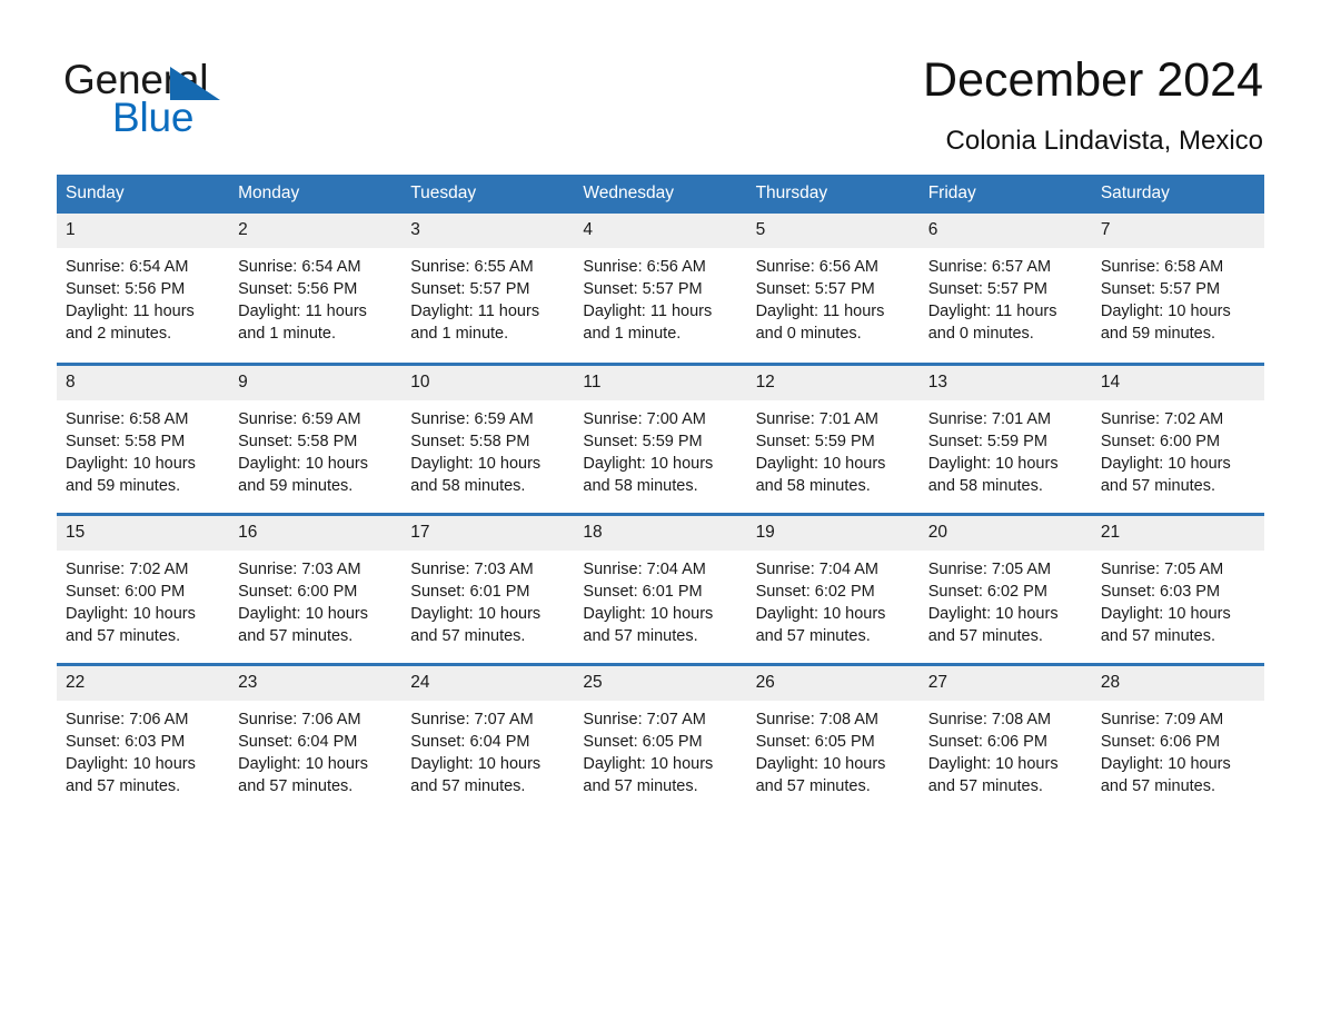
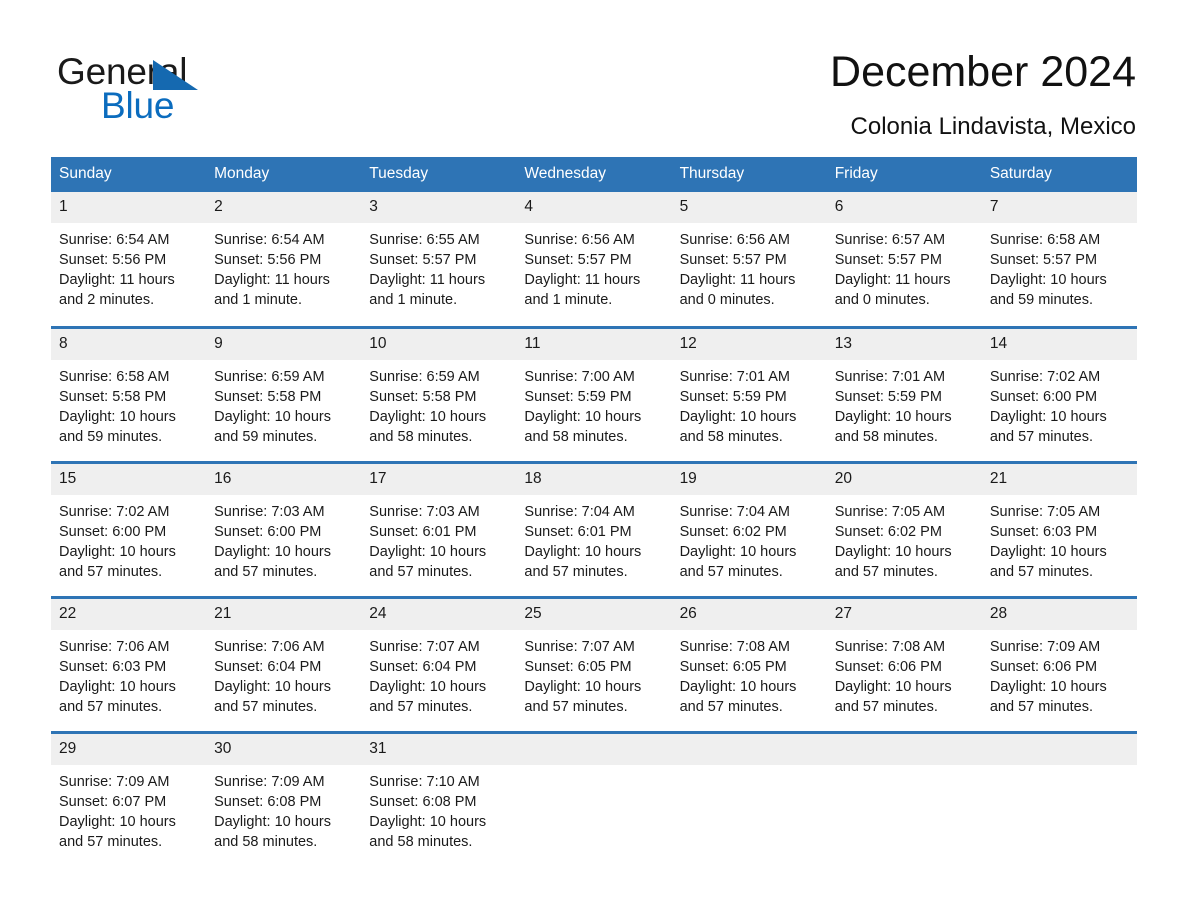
  General
  Blue
  December 2024
  Colonia Lindavista, Mexico
  Sunday	Monday	Tuesday	Wednesday	Thursday	Friday	Saturday
  1Sunrise: 6:54 AMSunset: 5:56 PMDaylight: 11 hoursand 2 minutes.	2Sunrise: 6:54 AMSunset: 5:56 PMDaylight: 11 hoursand 1 minute.	3Sunrise: 6:55 AMSunset: 5:57 PMDaylight: 11 hoursand 1 minute.	4Sunrise: 6:56 AMSunset: 5:57 PMDaylight: 11 hoursand 1 minute.	5Sunrise: 6:56 AMSunset: 5:57 PMDaylight: 11 hoursand 0 minutes.	6Sunrise: 6:57 AMSunset: 5:57 PMDaylight: 11 hoursand 0 minutes.	7Sunrise: 6:58 AMSunset: 5:57 PMDaylight: 10 hoursand 59 minutes.
  8Sunrise: 6:58 AMSunset: 5:58 PMDaylight: 10 hoursand 59 minutes.	9Sunrise: 6:59 AMSunset: 5:58 PMDaylight: 10 hoursand 59 minutes.	10Sunrise: 6:59 AMSunset: 5:58 PMDaylight: 10 hoursand 58 minutes.	11Sunrise: 7:00 AMSunset: 5:59 PMDaylight: 10 hoursand 58 minutes.	12Sunrise: 7:01 AMSunset: 5:59 PMDaylight: 10 hoursand 58 minutes.	13Sunrise: 7:01 AMSunset: 5:59 PMDaylight: 10 hoursand 58 minutes.	14Sunrise: 7:02 AMSunset: 6:00 PMDaylight: 10 hoursand 57 minutes.
  15Sunrise: 7:02 AMSunset: 6:00 PMDaylight: 10 hoursand 57 minutes.	16Sunrise: 7:03 AMSunset: 6:00 PMDaylight: 10 hoursand 57 minutes.	17Sunrise: 7:03 AMSunset: 6:01 PMDaylight: 10 hoursand 57 minutes.	18Sunrise: 7:04 AMSunset: 6:01 PMDaylight: 10 hoursand 57 minutes.	19Sunrise: 7:04 AMSunset: 6:02 PMDaylight: 10 hoursand 57 minutes.	20Sunrise: 7:05 AMSunset: 6:02 PMDaylight: 10 hoursand 57 minutes.	21Sunrise: 7:05 AMSunset: 6:03 PMDaylight: 10 hoursand 57 minutes.
- 22Sunrise: 7:06 AMSunset: 6:03 PMDaylight: 10 hoursand 57 minutes.	23Sunrise: 7:06 AMSunset: 6:04 PMDaylight: 10 hoursand 57 minutes.	24Sunrise: 7:07 AMSunset: 6:04 PMDaylight: 10 hoursand 57 minutes.	25Sunrise: 7:07 AMSunset: 6:05 PMDaylight: 10 hoursand 57 minutes.	26Sunrise: 7:08 AMSunset: 6:05 PMDaylight: 10 hoursand 57 minutes.	27Sunrise: 7:08 AMSunset: 6:06 PMDaylight: 10 hoursand 57 minutes.	28Sunrise: 7:09 AMSunset: 6:06 PMDaylight: 10 hoursand 57 minutes.
+ 22Sunrise: 7:06 AMSunset: 6:03 PMDaylight: 10 hoursand 57 minutes.	21Sunrise: 7:06 AMSunset: 6:04 PMDaylight: 10 hoursand 57 minutes.	24Sunrise: 7:07 AMSunset: 6:04 PMDaylight: 10 hoursand 57 minutes.	25Sunrise: 7:07 AMSunset: 6:05 PMDaylight: 10 hoursand 57 minutes.	26Sunrise: 7:08 AMSunset: 6:05 PMDaylight: 10 hoursand 57 minutes.	27Sunrise: 7:08 AMSunset: 6:06 PMDaylight: 10 hoursand 57 minutes.	28Sunrise: 7:09 AMSunset: 6:06 PMDaylight: 10 hoursand 57 minutes.
+ 29Sunrise: 7:09 AMSunset: 6:07 PMDaylight: 10 hoursand 57 minutes.	30Sunrise: 7:09 AMSunset: 6:08 PMDaylight: 10 hoursand 58 minutes.	31Sunrise: 7:10 AMSunset: 6:08 PMDaylight: 10 hoursand 58 minutes.
